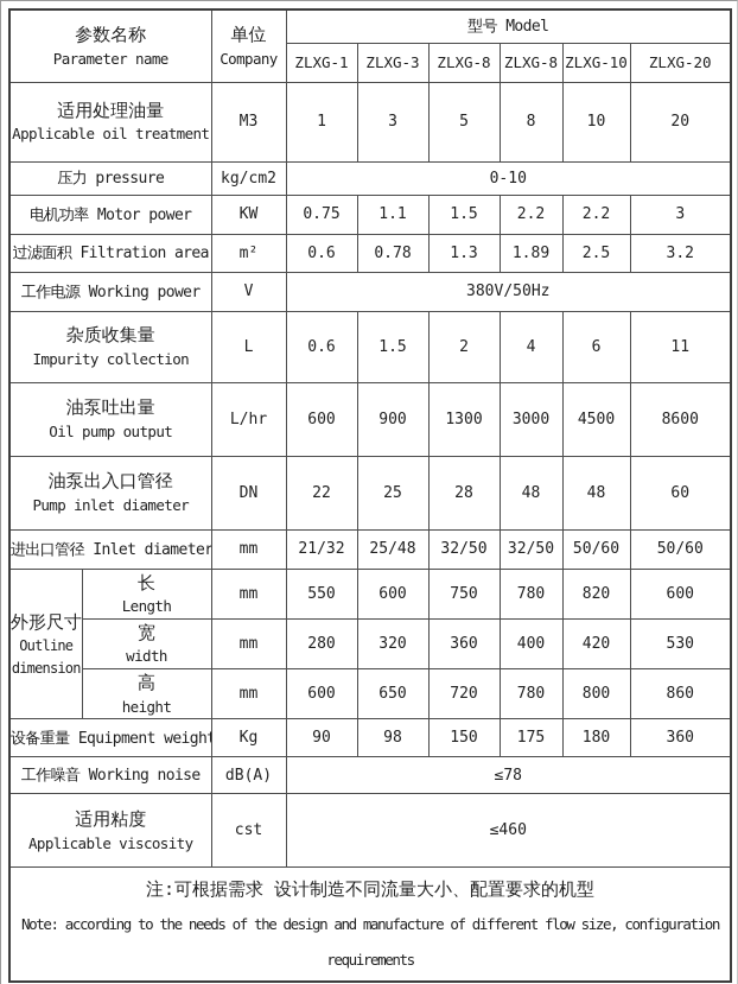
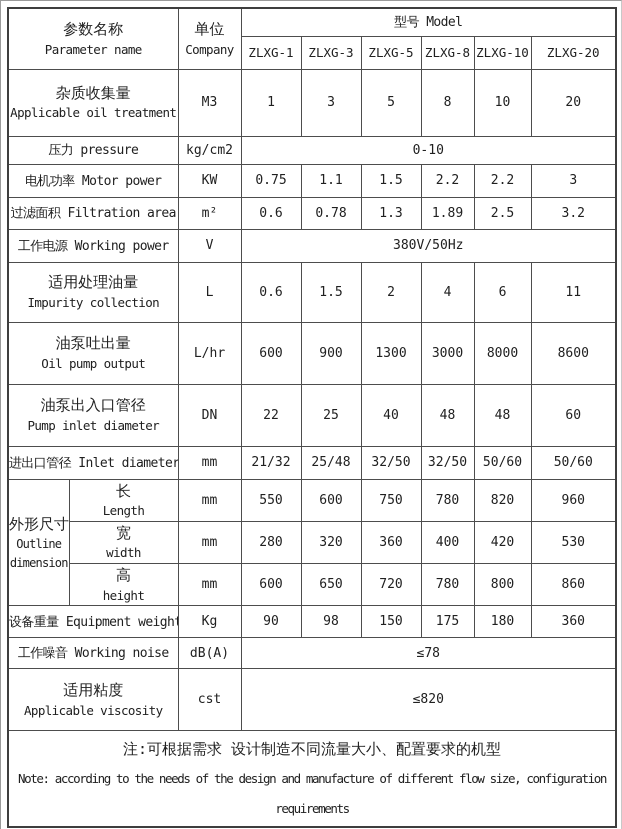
  参数名称 Parameter name	单位 Company	型号 Model
- ZLXG-1	ZLXG-3	ZLXG-8	ZLXG-8	ZLXG-10	ZLXG-20
+ ZLXG-1	ZLXG-3	ZLXG-5	ZLXG-8	ZLXG-10	ZLXG-20
- 适用处理油量 Applicable oil treatment	M3	1	3	5	8	10	20
+ 杂质收集量 Applicable oil treatment	M3	1	3	5	8	10	20
  压力 pressure	kg/cm2	0-10
  电机功率 Motor power	KW	0.75	1.1	1.5	2.2	2.2	3
  过滤面积 Filtration area	m²	0.6	0.78	1.3	1.89	2.5	3.2
  工作电源 Working power	V	380V/50Hz
- 杂质收集量 Impurity collection	L	0.6	1.5	2	4	6	11
+ 适用处理油量 Impurity collection	L	0.6	1.5	2	4	6	11
- 油泵吐出量 Oil pump output	L/hr	600	900	1300	3000	4500	8600
+ 油泵吐出量 Oil pump output	L/hr	600	900	1300	3000	8000	8600
- 油泵出入口管径 Pump inlet diameter	DN	22	25	28	48	48	60
+ 油泵出入口管径 Pump inlet diameter	DN	22	25	40	48	48	60
  进出口管径 Inlet diameter	mm	21/32	25/48	32/50	32/50	50/60	50/60
- 外形尺寸 Outline dimension	长 Length	mm	550	600	750	780	820	600
+ 外形尺寸 Outline dimension	长 Length	mm	550	600	750	780	820	960
  宽 width	mm	280	320	360	400	420	530
  高 height	mm	600	650	720	780	800	860
  设备重量 Equipment weight	Kg	90	98	150	175	180	360
  工作噪音 Working noise	dB(A)	≤78
- 适用粘度 Applicable viscosity	cst	≤460
+ 适用粘度 Applicable viscosity	cst	≤820
  注:可根据需求 设计制造不同流量大小、配置要求的机型 Note: according to the needs of the design and manufacture of different flow size, configuration requirements
